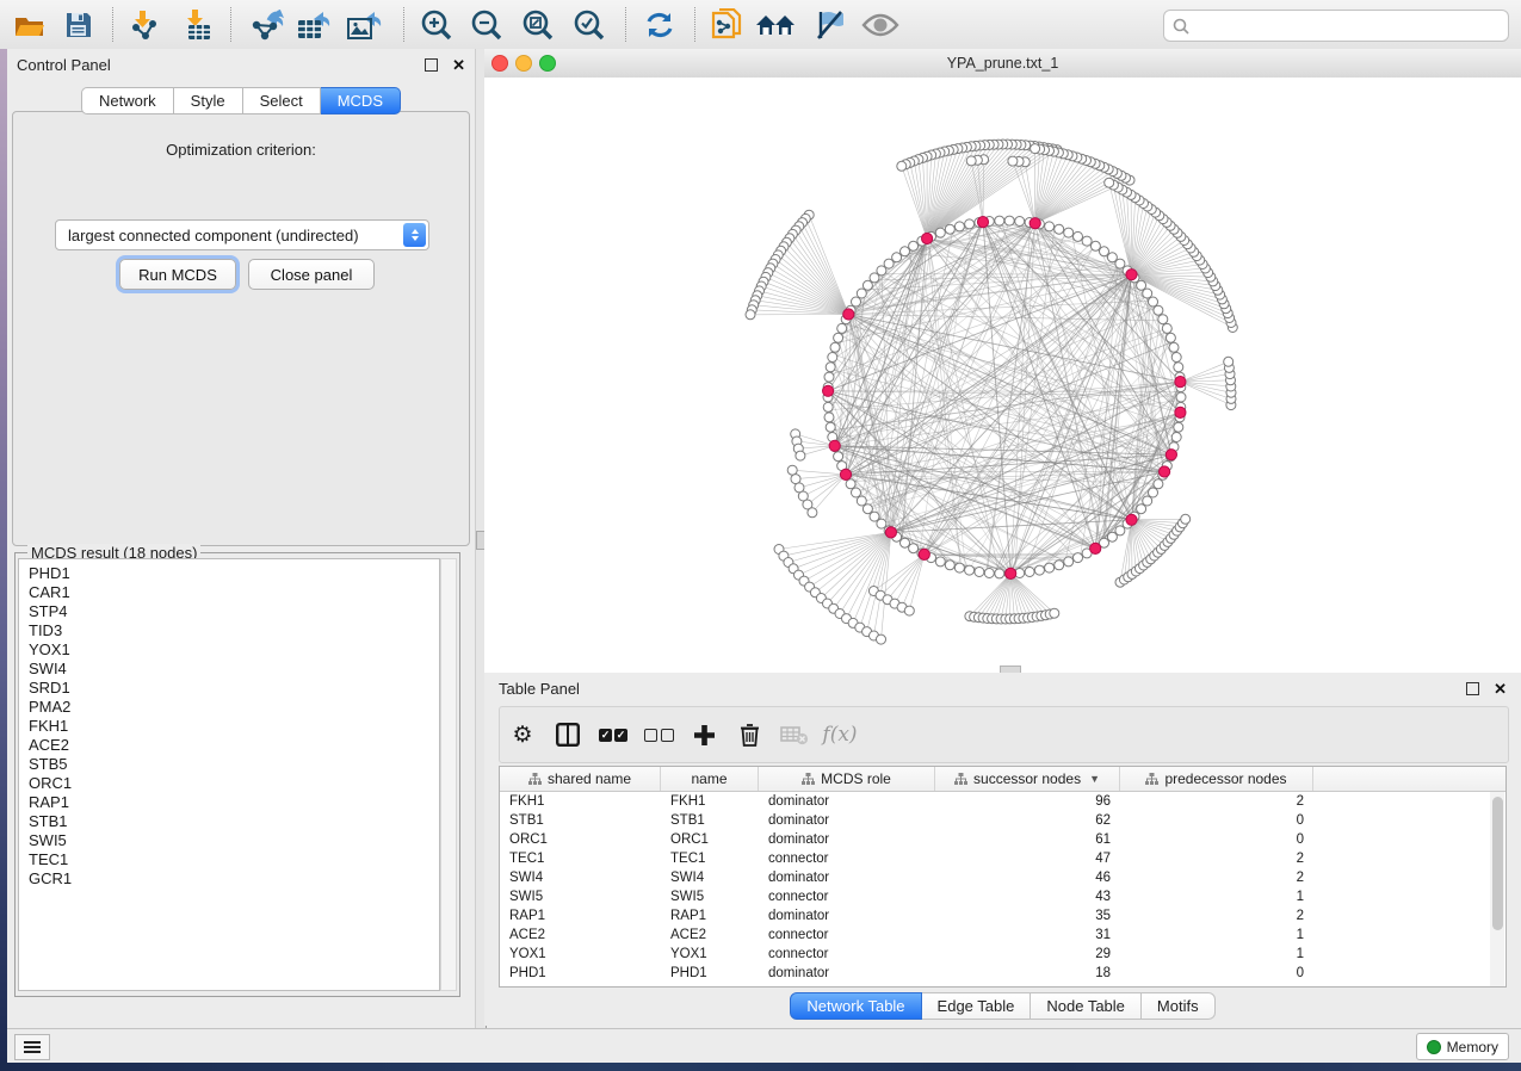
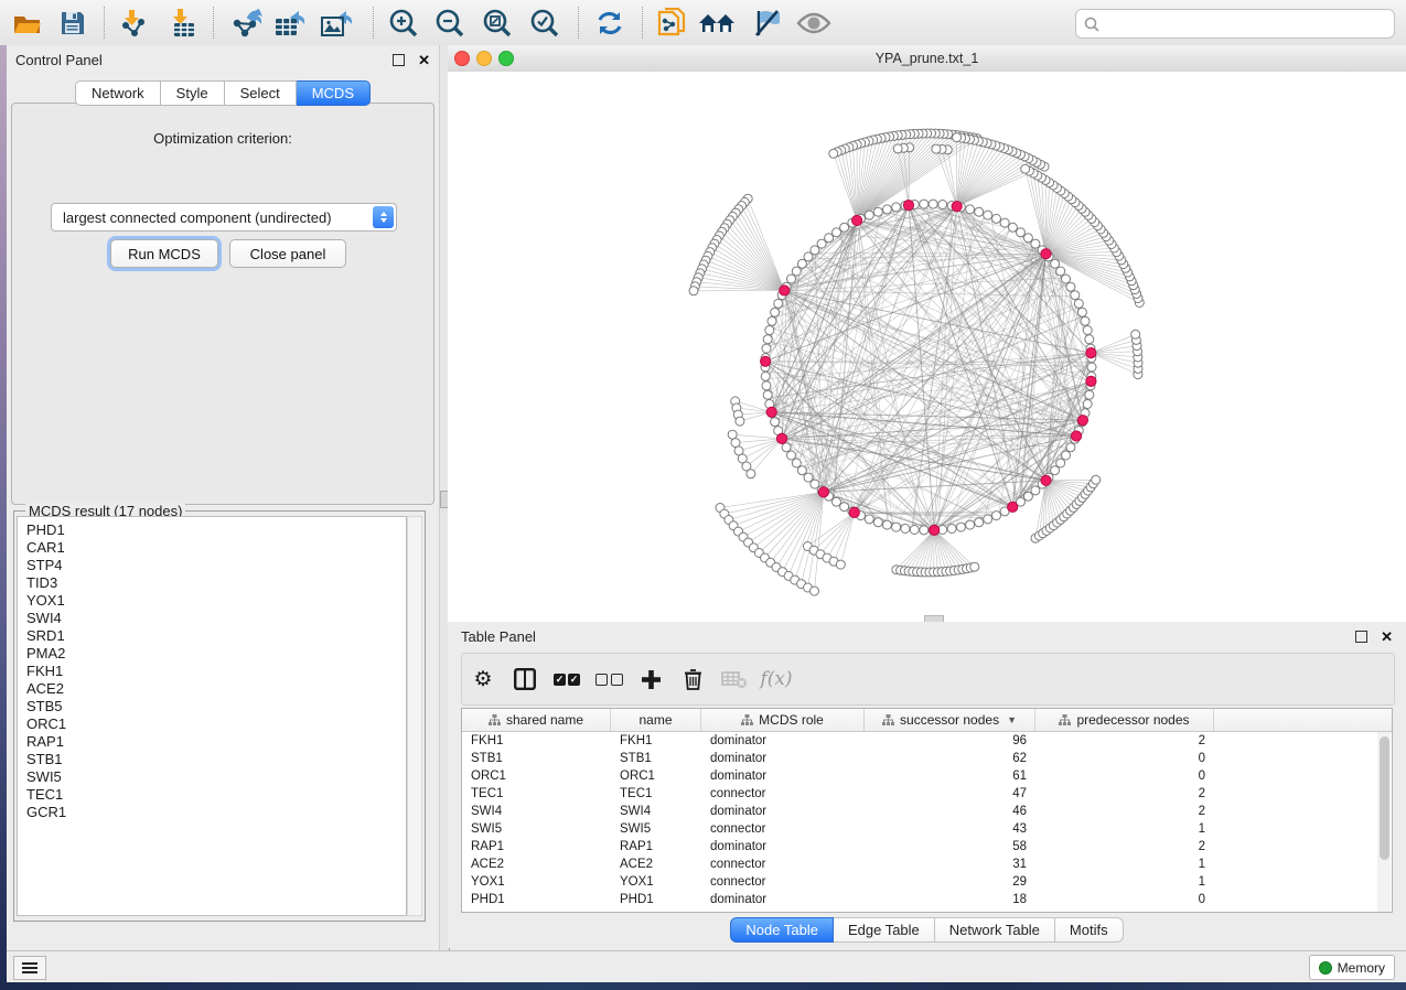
  Control Panel
  ✕
  Network
  Style
  Select
  MCDS
  Optimization criterion:
  largest connected component (undirected)
  Run MCDS
  Close panel
- MCDS result (18 nodes)
+ MCDS result (17 nodes)
  PHD1
  CAR1
  STP4
  TID3
  YOX1
  SWI4
  SRD1
  PMA2
  FKH1
  ACE2
  STB5
  ORC1
  RAP1
  STB1
  SWI5
  TEC1
  GCR1
  YPA_prune.txt_1
  Table Panel
  ✕
  ⚙
  ✓
  ✓
  f(x)
  shared name
  name
  MCDS role
  successor nodes
  ▼
  predecessor nodes
  FKH1
  FKH1
  dominator
  96
  2
  STB1
  STB1
  dominator
  62
  0
  ORC1
  ORC1
  dominator
  61
  0
  TEC1
  TEC1
  connector
  47
  2
  SWI4
  SWI4
  dominator
  46
  2
  SWI5
  SWI5
  connector
  43
  1
  RAP1
  RAP1
  dominator
- 35
+ 58
  2
  ACE2
  ACE2
  connector
  31
  1
  YOX1
  YOX1
  connector
  29
  1
  PHD1
  PHD1
  dominator
  18
  0
- Network Table
+ Node Table
  Edge Table
- Node Table
+ Network Table
  Motifs
  Memory
